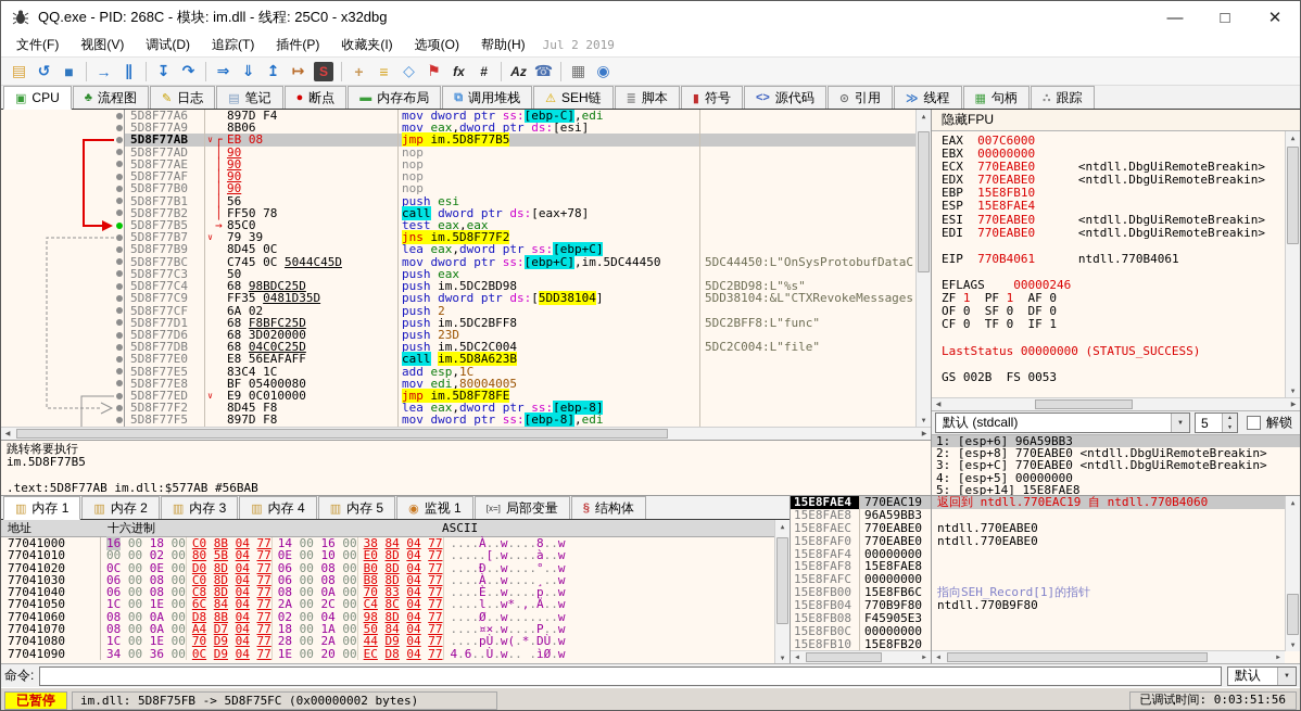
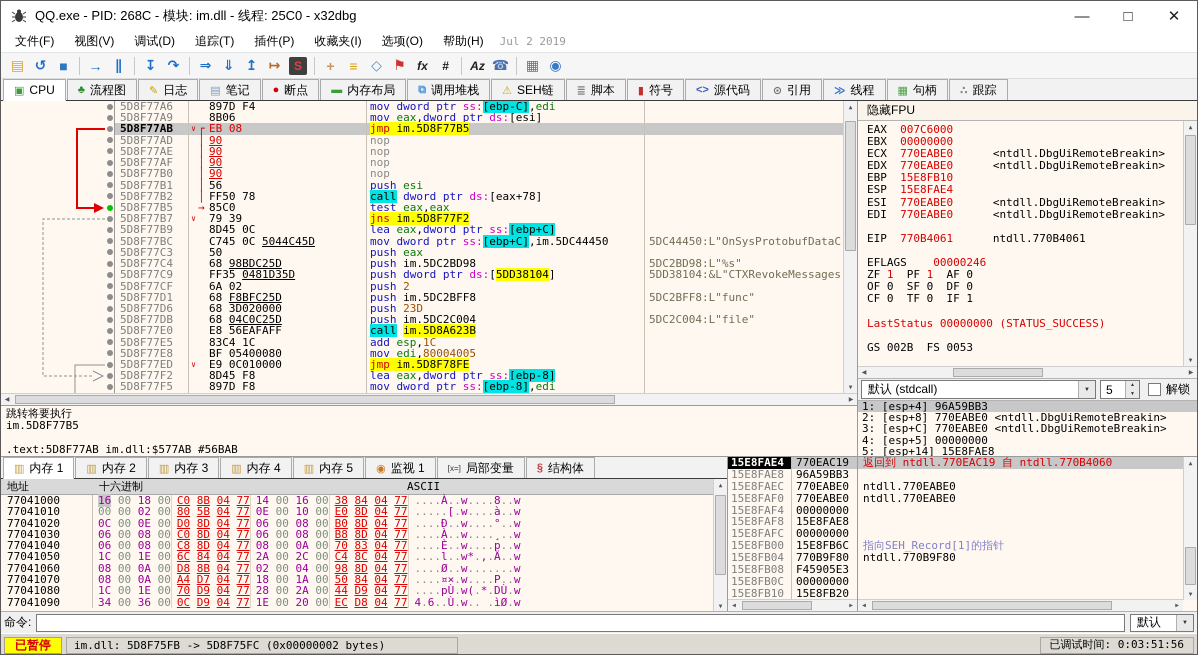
  QQ.exe - PID: 268C - 模块: im.dll - 线程: 25C0 - x32dbg
  —
  □
  ✕
  文件(F) 视图(V) 调试(D) 追踪(T) 插件(P) 收藏夹(I) 选项(O) 帮助(H)
  Jul 2 2019
  ▤
  ↺
  ■
  →
  ∥
  ↧
  ↷
  ⇒
  ⇓
  ↥
  ↦
  S
  +
  ≡
  ◇
  ⚑
  fx
  #
  Az
  ☎
  ▦
  ◉
  ▣
  CPU
  ♣
  流程图
  ✎
  日志
  ▤
  笔记
  ●
  断点
  ▬
  内存布局
  ⧉
  调用堆栈
  ⚠
  SEH链
  ≣
  脚本
  ▮
  符号
  <>
  源代码
  ⊙
  引用
  ≫
  线程
  ▦
  句柄
  ∴
  跟踪
  5D8F77A6
  897D F4
  mov dword ptr ss:[ebp-C],edi
  5D8F77A9
  8B06
  mov eax,dword ptr ds:[esi]
  5D8F77AB
  ∨
  ┌
  EB 08
  jmp im.5D8F77B5
  5D8F77AD
  │
  90
  nop
  5D8F77AE
  │
  90
  nop
  5D8F77AF
  │
  90
  nop
  5D8F77B0
  │
  90
  nop
  5D8F77B1
  │
  56
  push esi
  5D8F77B2
  │
  FF50 78
  call dword ptr ds:[eax+78]
  5D8F77B5
  →
  85C0
  test eax,eax
  5D8F77B7
  ∨
  79 39
  jns im.5D8F77F2
  5D8F77B9
  8D45 0C
  lea eax,dword ptr ss:[ebp+C]
  5D8F77BC
  C745 0C
  5044C45D
  mov dword ptr ss:[ebp+C],im.5DC44450
  5DC44450:L"OnSysProtobufDataC
  5D8F77C3
  50
  push eax
  5D8F77C4
  68
  98BDC25D
  push im.5DC2BD98
  5DC2BD98:L"%s"
  5D8F77C9
  FF35
  0481D35D
  push dword ptr ds:[5DD38104]
  5DD38104:&L"CTXRevokeMessages
  5D8F77CF
  6A 02
  push 2
  5D8F77D1
  68
  F8BFC25D
  push im.5DC2BFF8
  5DC2BFF8:L"func"
  5D8F77D6
  68 3D020000
  push 23D
  5D8F77DB
  68
  04C0C25D
  push im.5DC2C004
  5DC2C004:L"file"
  5D8F77E0
  E8 56EAFAFF
  call im.5D8A623B
  5D8F77E5
  83C4 1C
  add esp,1C
  5D8F77E8
  BF 05400080
  mov edi,80004005
  5D8F77ED
  ∨
  E9 0C010000
  jmp im.5D8F78FE
  5D8F77F2
  8D45 F8
  lea eax,dword ptr ss:[ebp-8]
  5D8F77F5
  897D F8
  mov dword ptr ss:[ebp-8],edi
  跳转将要执行
  im.5D8F77B5
  .text:5D8F77AB im.dll:$577AB #56BAB
  隐藏FPU
  EAX 007C6000
  EBX 00000000
  ECX 770EABE0 <ntdll.DbgUiRemoteBreakin>
  EDX 770EABE0 <ntdll.DbgUiRemoteBreakin>
  EBP 15E8FB10
  ESP 15E8FAE4
  ESI 770EABE0 <ntdll.DbgUiRemoteBreakin>
  EDI 770EABE0 <ntdll.DbgUiRemoteBreakin>
  EIP 770B4061 ntdll.770B4061
  EFLAGS 00000246
  ZF 1 PF 1 AF 0
  OF 0 SF 0 DF 0
  CF 0 TF 0 IF 1
  LastStatus 00000000 (STATUS_SUCCESS)
  GS 002B FS 0053
  默认 (stdcall)
  5
  解锁
- 1: [esp+6] 96A59BB3
+ 1: [esp+4] 96A59BB3
  2: [esp+8] 770EABE0 <ntdll.DbgUiRemoteBreakin>
  3: [esp+C] 770EABE0 <ntdll.DbgUiRemoteBreakin>
  4: [esp+5] 00000000
  5: [esp+14] 15E8FAE8
  ▥
  内存 1
  ▥
  内存 2
  ▥
  内存 3
  ▥
  内存 4
  ▥
  内存 5
  ◉
  监视 1
  [x=]
  局部变量
  §
  结构体
  地址
  十六进制
  ASCII
  77041000
  16 00 18 00
  C0 8B 04 77
  14 00 16 00
  38 84 04 77
  ....À..w....8..w
  77041010
  00 00 02 00
  80 5B 04 77
  0E 00 10 00
  E0 8D 04 77
  .....[.w....à..w
  77041020
  0C 00 0E 00
  D0 8D 04 77
  06 00 08 00
  B0 8D 04 77
  ....Ð..w....°..w
  77041030
  06 00 08 00
  C0 8D 04 77
  06 00 08 00
  B8 8D 04 77
  ....À..w....¸..w
  77041040
  06 00 08 00
  C8 8D 04 77
  08 00 0A 00
  70 83 04 77
  ....È..w....p..w
  77041050
  1C 00 1E 00
  6C 84 04 77
  2A 00 2C 00
  C4 8C 04 77
  ....l..w*.,.Ä..w
  77041060
  08 00 0A 00
  D8 8B 04 77
  02 00 04 00
  98 8D 04 77
  ....Ø..w.......w
  77041070
  08 00 0A 00
  A4 D7 04 77
  18 00 1A 00
  50 84 04 77
  ....¤×.w....P..w
  77041080
  1C 00 1E 00
  70 D9 04 77
  28 00 2A 00
  44 D9 04 77
  ....pÙ.w(.*.DÙ.w
  77041090
  34 00 36 00
  0C D9 04 77
  1E 00 20 00
  EC D8 04 77
  4.6..Ù.w.. .ìØ.w
  15E8FAE4
  770EAC19
  15E8FAE8
  96A59BB3
  15E8FAEC
  770EABE0
  15E8FAF0
  770EABE0
  15E8FAF4
  00000000
  15E8FAF8
  15E8FAE8
  15E8FAFC
  00000000
  15E8FB00
  15E8FB6C
  15E8FB04
  770B9F80
  15E8FB08
  F45905E3
  15E8FB0C
  00000000
  15E8FB10
  15E8FB20
  返回到 ntdll.770EAC19 自 ntdll.770B4060
  ntdll.770EABE0
  ntdll.770EABE0
  指向SEH_Record[1]的指针
  ntdll.770B9F80
  命令:
  默认
  已暂停
  im.dll: 5D8F75FB -> 5D8F75FC (0x00000002 bytes)
  已调试时间: 0:03:51:56
